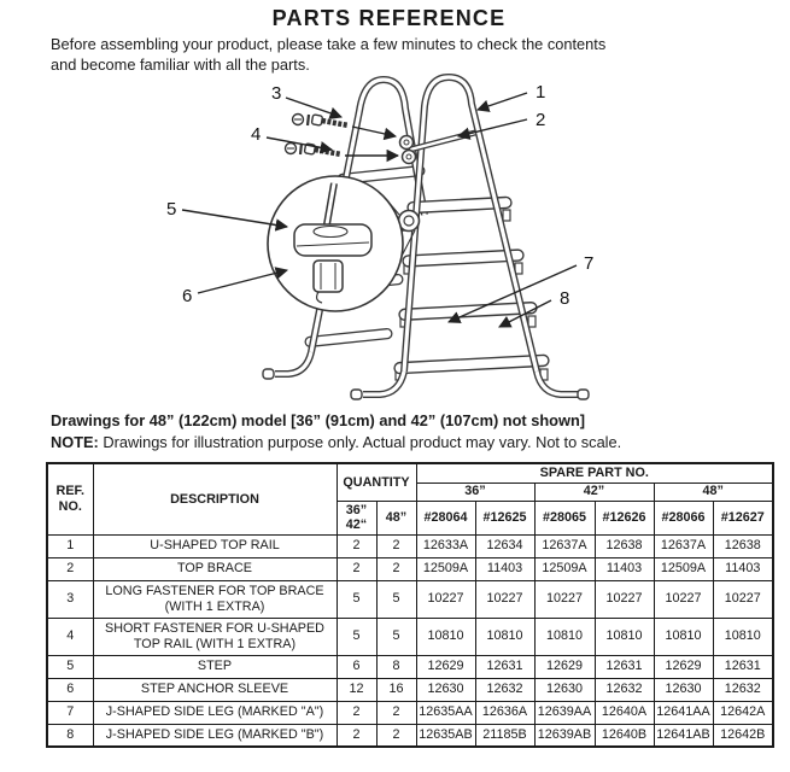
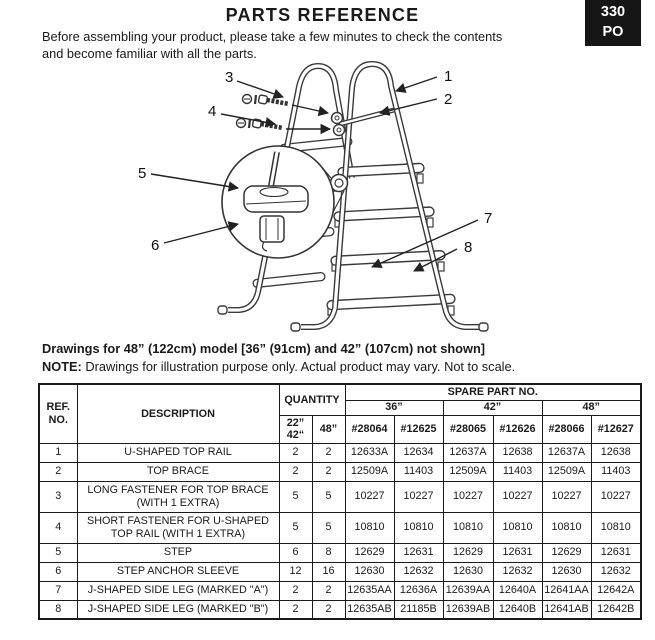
  PARTS REFERENCE
+ 330
+ PO
  Before assembling your product, please take a few minutes to check the contents
  and become familiar with all the parts.
  1
  2
  3
  4
  5
  6
  7
  8
  Drawings for 48” (122cm) model [36” (91cm) and 42” (107cm) not shown]
  NOTE: Drawings for illustration purpose only. Actual product may vary. Not to scale.
  REF. NO.	DESCRIPTION	QUANTITY	SPARE PART NO.
  36”	42”	48”
- 36” 42“	48”	#28064	#12625	#28065	#12626	#28066	#12627
+ 22” 42“	48”	#28064	#12625	#28065	#12626	#28066	#12627
  1	U-SHAPED TOP RAIL	2	2	12633A	12634	12637A	12638	12637A	12638
  2	TOP BRACE	2	2	12509A	11403	12509A	11403	12509A	11403
  3	LONG FASTENER FOR TOP BRACE (WITH 1 EXTRA)	5	5	10227	10227	10227	10227	10227	10227
  4	SHORT FASTENER FOR U-SHAPED TOP RAIL (WITH 1 EXTRA)	5	5	10810	10810	10810	10810	10810	10810
  5	STEP	6	8	12629	12631	12629	12631	12629	12631
  6	STEP ANCHOR SLEEVE	12	16	12630	12632	12630	12632	12630	12632
  7	J-SHAPED SIDE LEG (MARKED "A")	2	2	12635AA	12636A	12639AA	12640A	12641AA	12642A
  8	J-SHAPED SIDE LEG (MARKED "B")	2	2	12635AB	21185B	12639AB	12640B	12641AB	12642B
